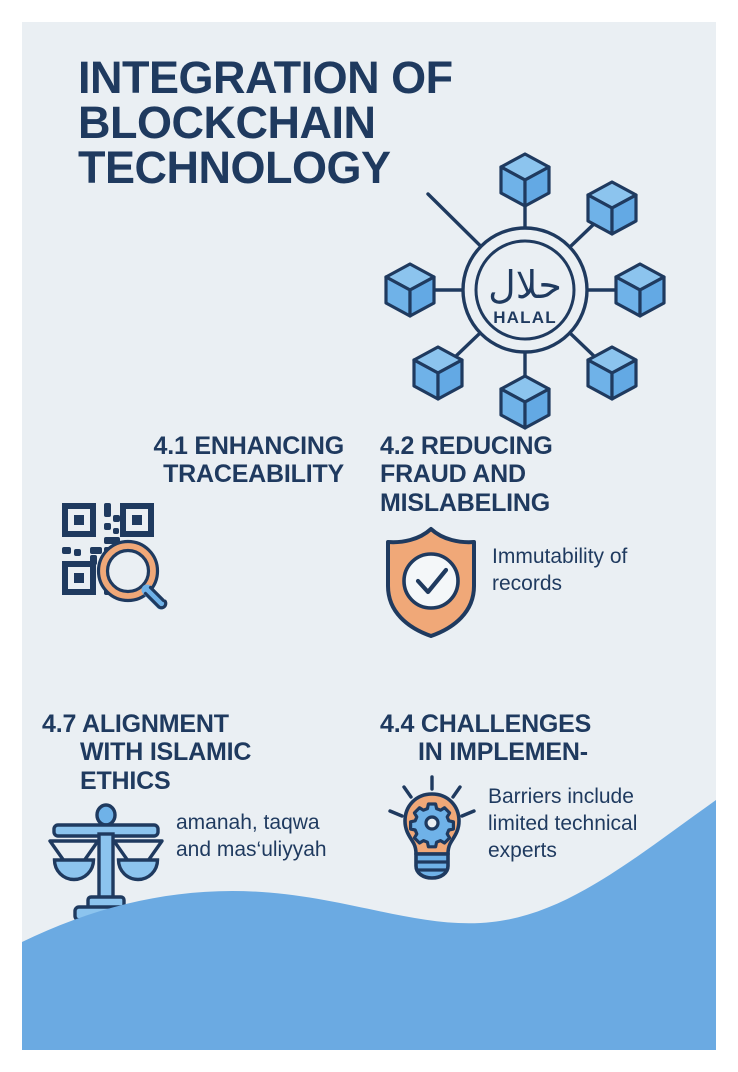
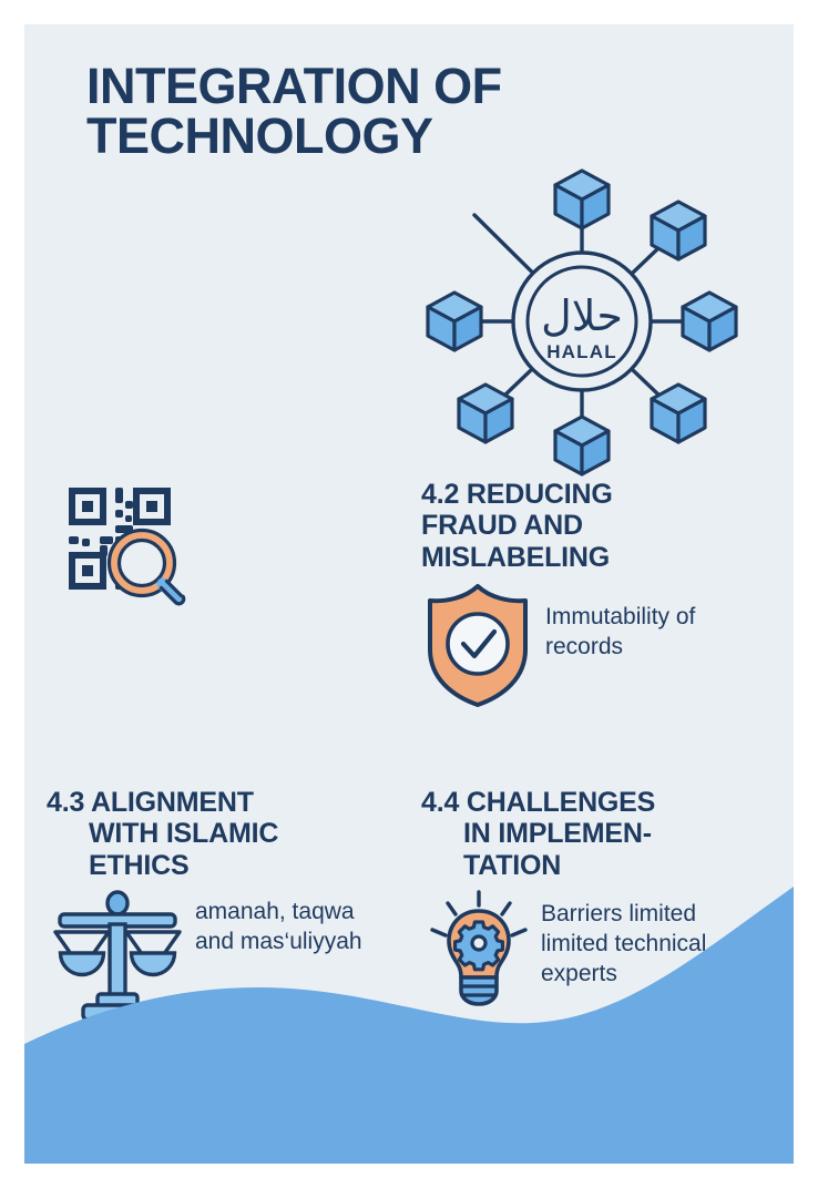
  INTEGRATION OF
- BLOCKCHAIN
  TECHNOLOGY
  حلال
  HALAL
- 4.1 ENHANCING
- TRACEABILITY
  4.2 REDUCING
  FRAUD AND
  MISLABELING
  Immutability of records
- 4.7 ALIGNMENT
+ 4.3 ALIGNMENT
  WITH ISLAMIC
  ETHICS
  amanah, taqwa and mas‘uliyyah
  4.4 CHALLENGES
  IN IMPLEMEN-
+ TATION
- Barriers include limited technical experts
+ Barriers limited limited technical experts
